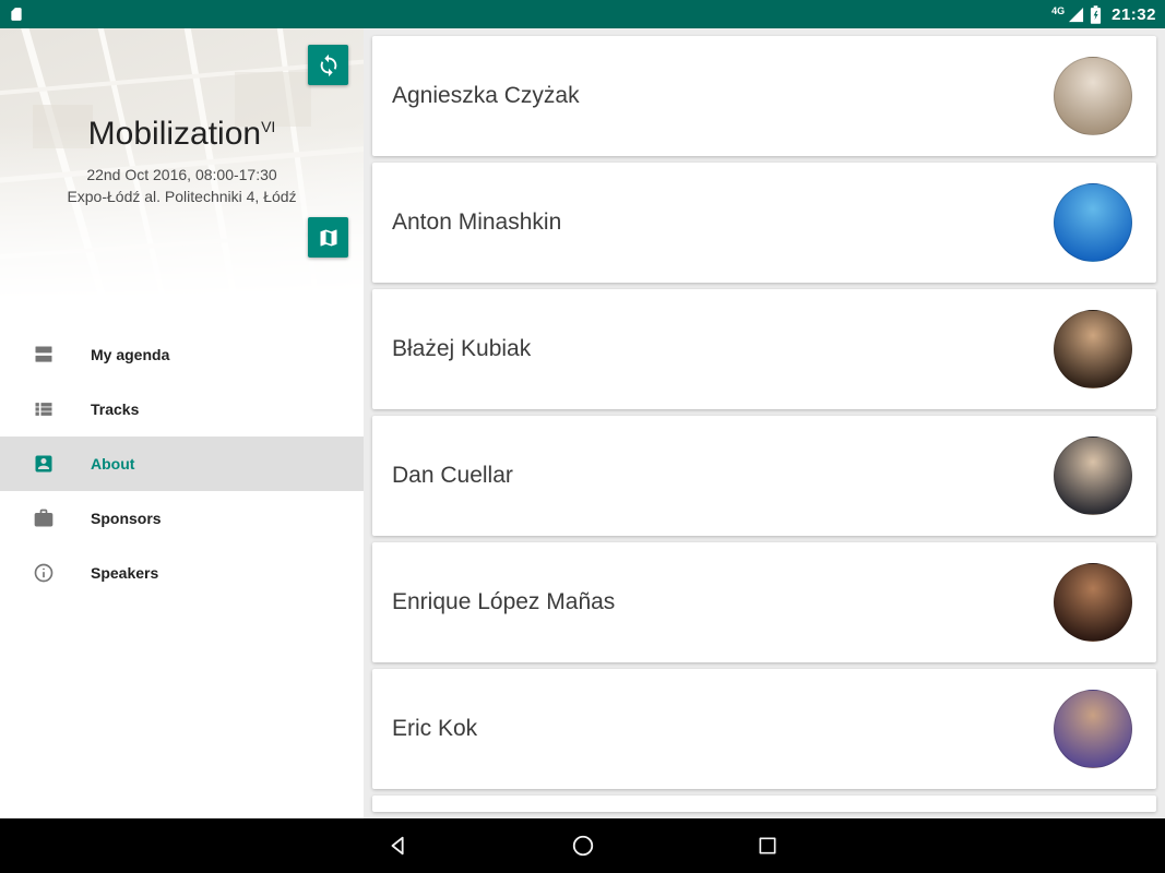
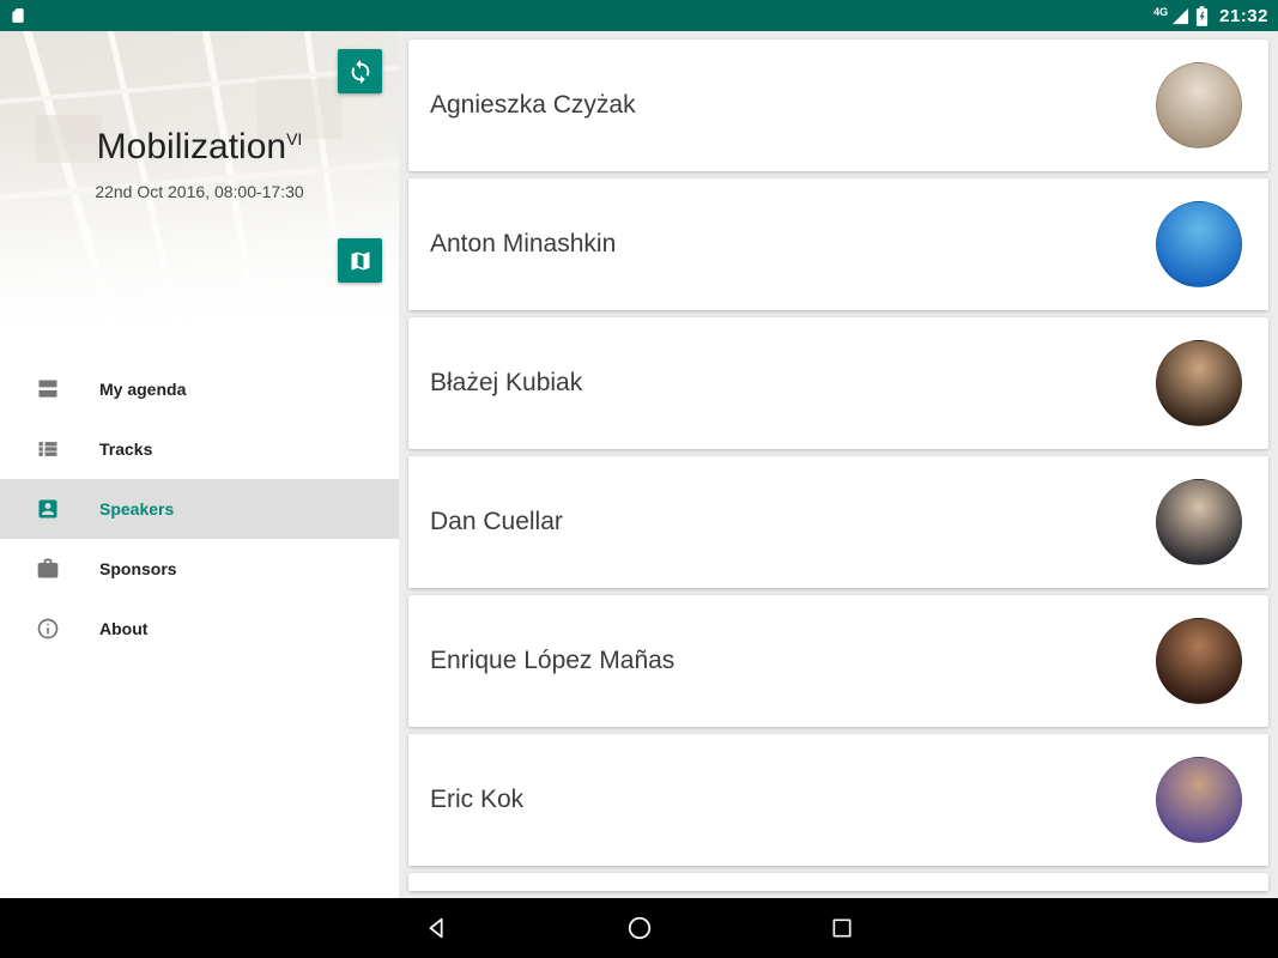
  4G
  21:32
  MobilizationVI
  22nd Oct 2016, 08:00-17:30
- Expo-Łódź al. Politechniki 4, Łódź
  My agenda
  Tracks
- About
+ Speakers
  Sponsors
- Speakers
+ About
  Agnieszka Czyżak
  Anton Minashkin
  Błażej Kubiak
  Dan Cuellar
  Enrique López Mañas
  Eric Kok
